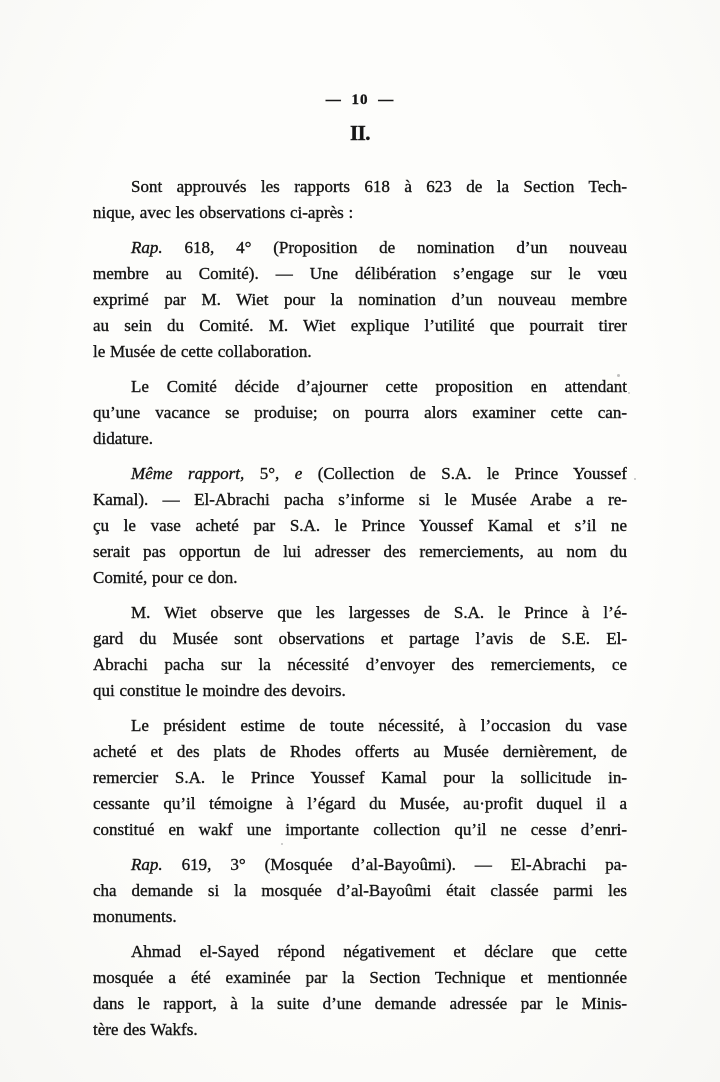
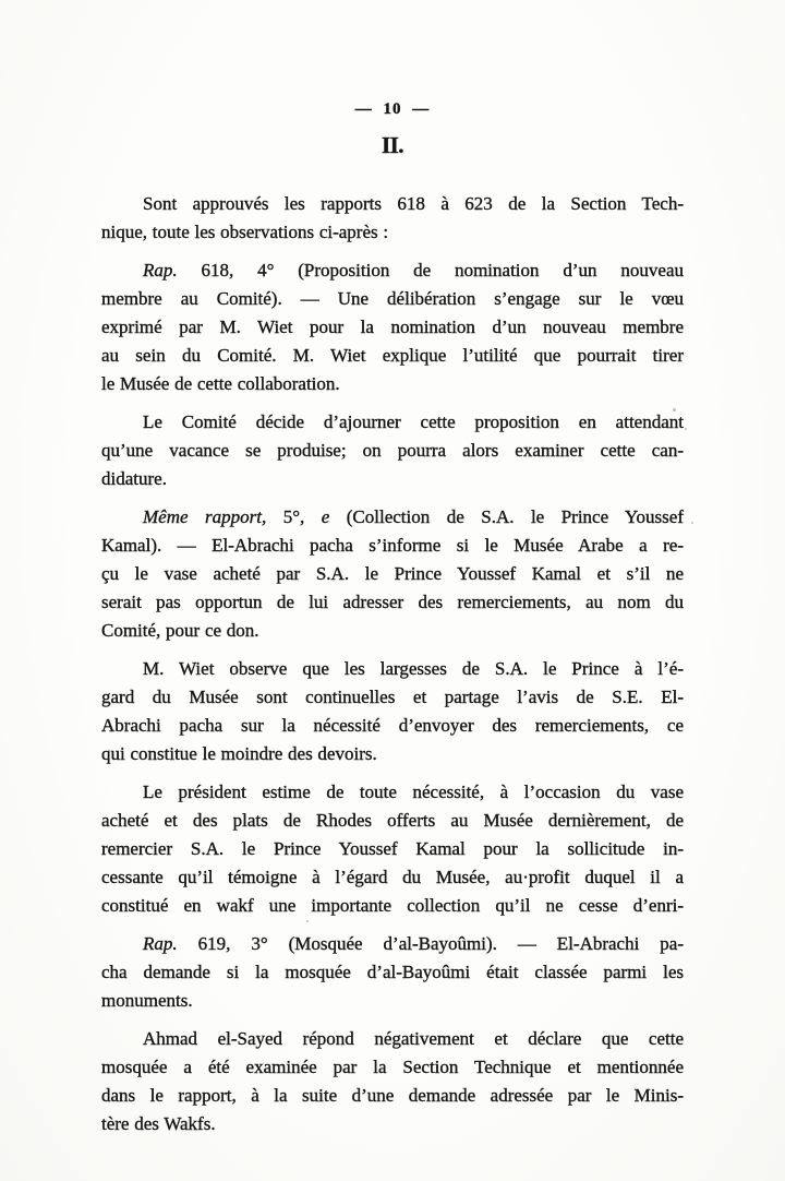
  — 10 —
  II.
  Sont approuvés les rapports 618 à 623 de la Section Tech-
- nique, avec les observations ci-après :
+ nique, toute les observations ci-après :
  Rap. 618, 4° (Proposition de nomination d’un nouveau
  membre au Comité). — Une délibération s’engage sur le vœu
  exprimé par M. Wiet pour la nomination d’un nouveau membre
  au sein du Comité. M. Wiet explique l’utilité que pourrait tirer
  le Musée de cette collaboration.
  Le Comité décide d’ajourner cette proposition en attendant
  qu’une vacance se produise; on pourra alors examiner cette can-
  didature.
  Même rapport, 5°, e (Collection de S.A. le Prince Youssef
  Kamal). — El-Abrachi pacha s’informe si le Musée Arabe a re-
  çu le vase acheté par S.A. le Prince Youssef Kamal et s’il ne
  serait pas opportun de lui adresser des remerciements, au nom du
  Comité, pour ce don.
  M. Wiet observe que les largesses de S.A. le Prince à l’é-
- gard du Musée sont observations et partage l’avis de S.E. El-
+ gard du Musée sont continuelles et partage l’avis de S.E. El-
  Abrachi pacha sur la nécessité d’envoyer des remerciements, ce
  qui constitue le moindre des devoirs.
  Le président estime de toute nécessité, à l’occasion du vase
  acheté et des plats de Rhodes offerts au Musée dernièrement, de
  remercier S.A. le Prince Youssef Kamal pour la sollicitude in-
  cessante qu’il témoigne à l’égard du Musée, au·profit duquel il a
  constitué en wakf une importante collection qu’il ne cesse d’enri-
  Rap. 619, 3° (Mosquée d’al-Bayoûmi). — El-Abrachi pa-
  cha demande si la mosquée d’al-Bayoûmi était classée parmi les
  monuments.
  Ahmad el-Sayed répond négativement et déclare que cette
  mosquée a été examinée par la Section Technique et mentionnée
  dans le rapport, à la suite d’une demande adressée par le Minis-
  tère des Wakfs.
